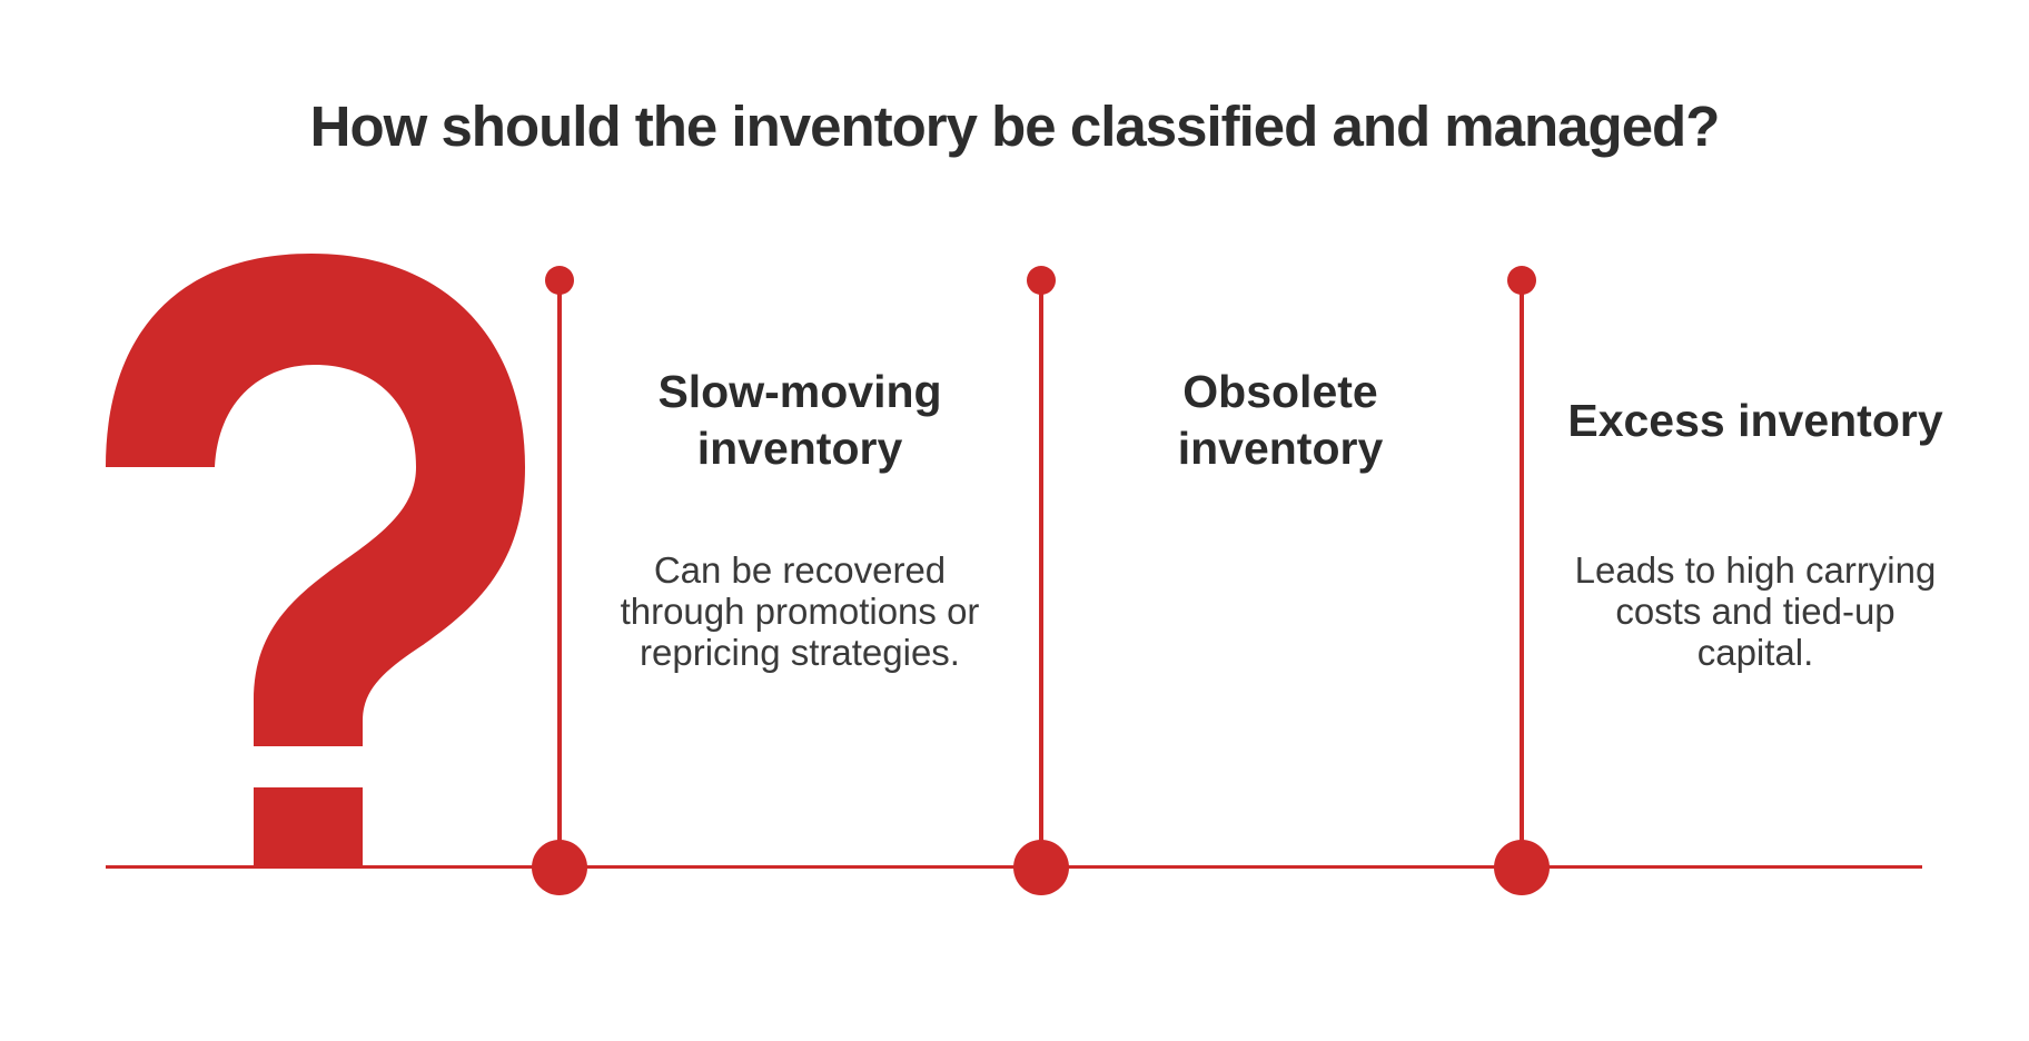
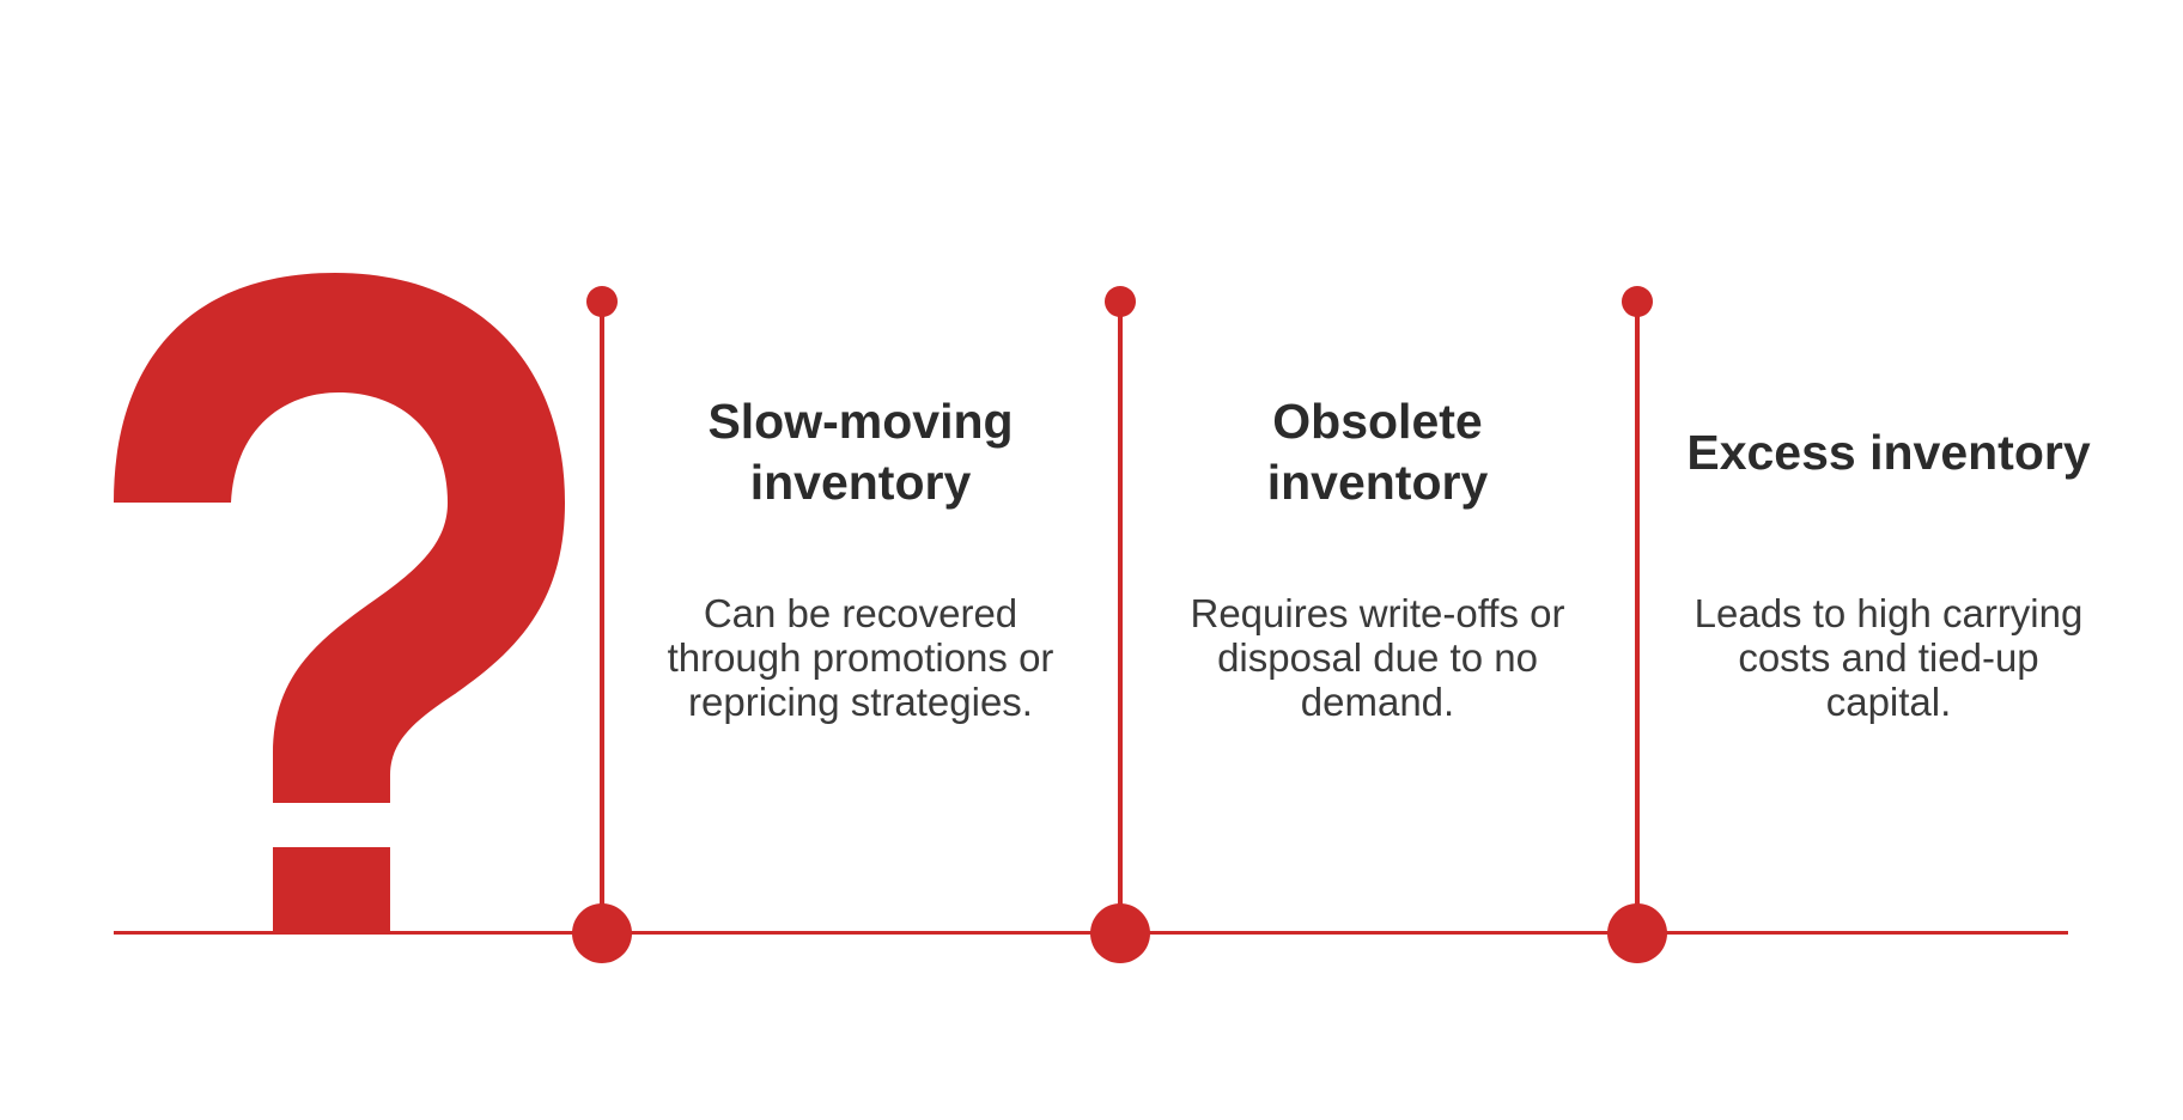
- How should the inventory be classified and managed?
  Slow-moving
  inventory
  Can be recovered
  through promotions or
  repricing strategies.
  Obsolete
  inventory
+ Requires write-offs or
+ disposal due to no
+ demand.
  Excess inventory
  Leads to high carrying
  costs and tied-up
  capital.
